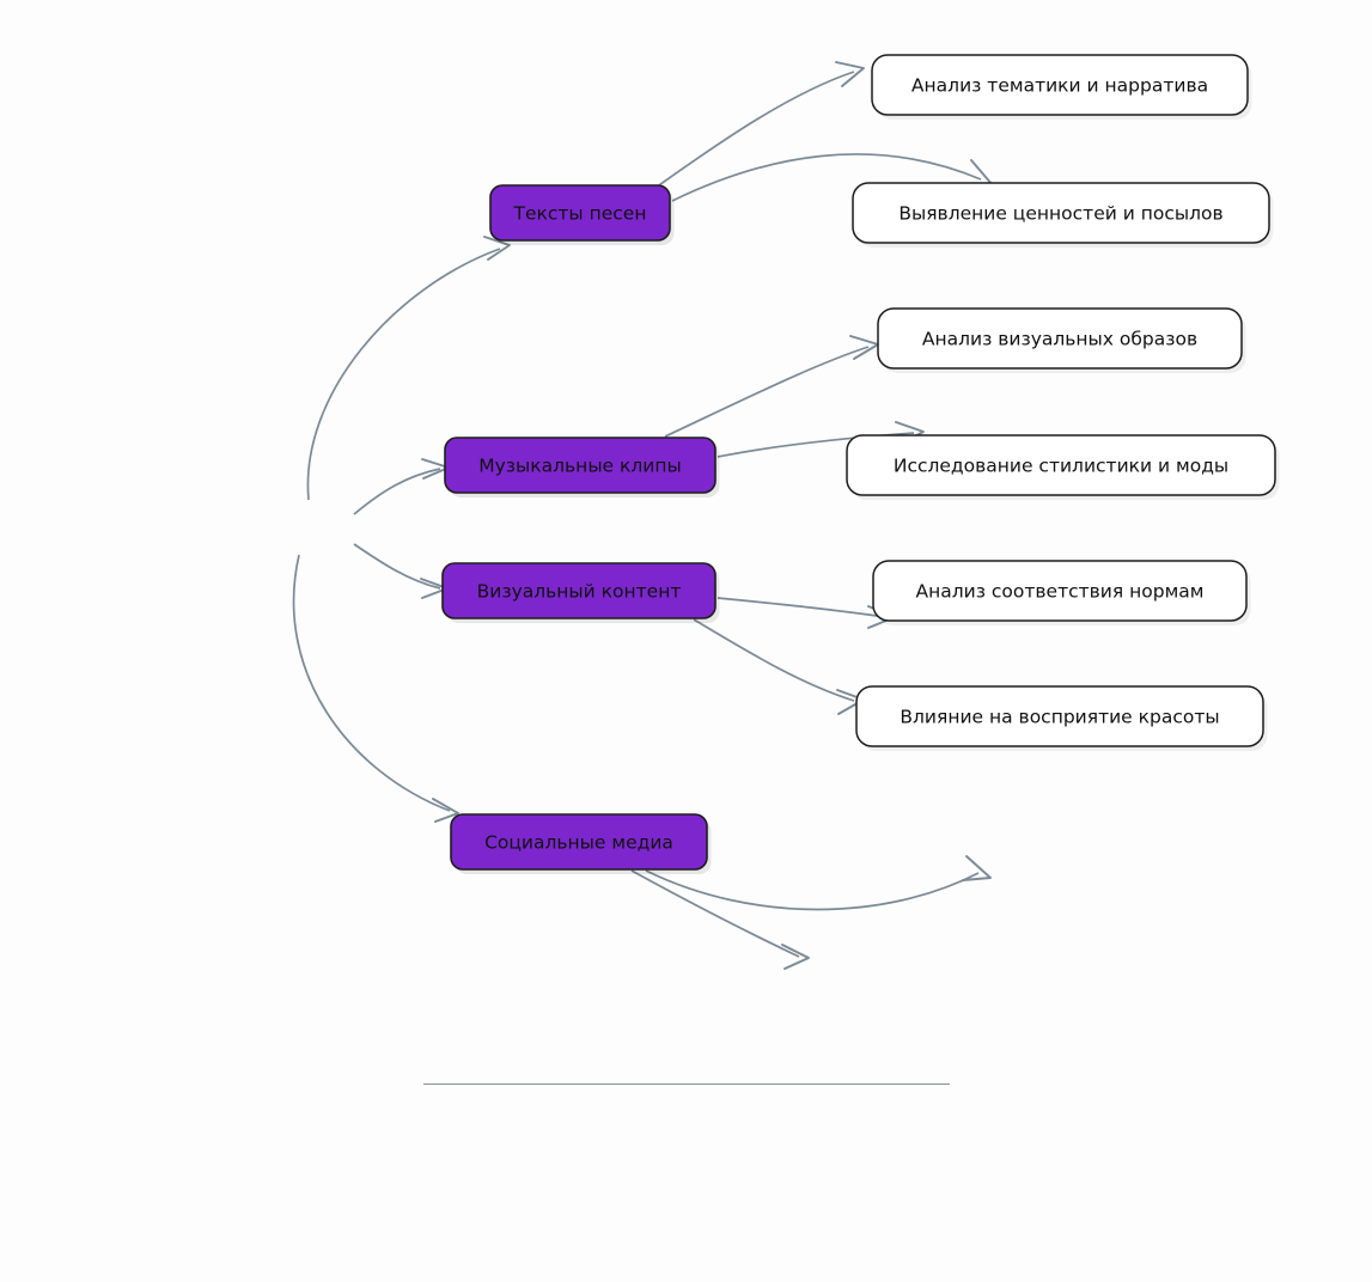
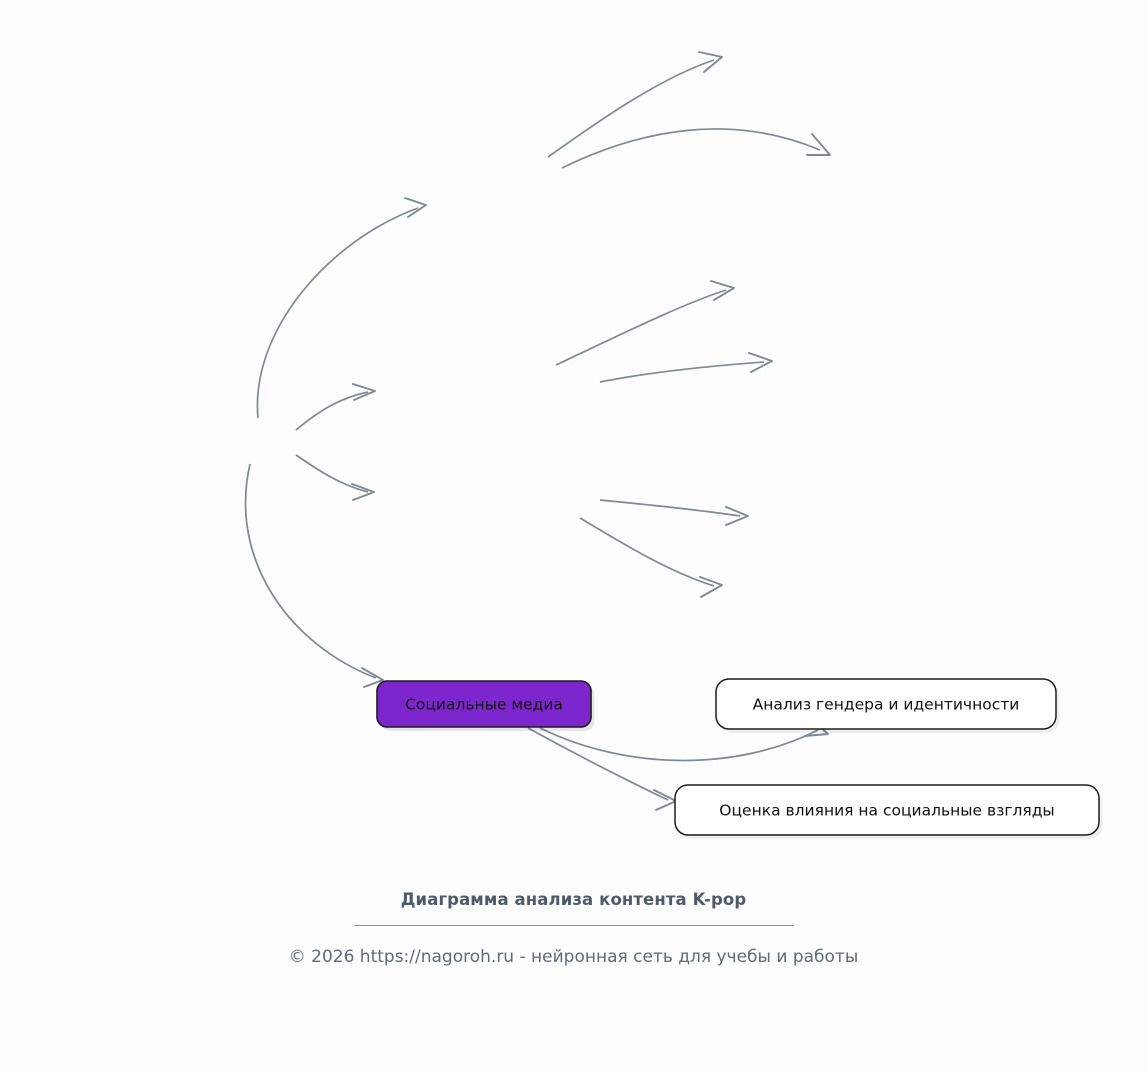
- Тексты песен
- Анализ тематики и нарратива
- Выявление ценностей и посылов
- Музыкальные клипы
- Анализ визуальных образов
- Исследование стилистики и моды
- Визуальный контент
- Анализ соответствия нормам
- Влияние на восприятие красоты
  Социальные медиа
+ Анализ гендера и идентичности
+ Оценка влияния на социальные взгляды
+ Диаграмма анализа контента K-pop
+ © 2026 https://nagoroh.ru - нейронная сеть для учебы и работы
